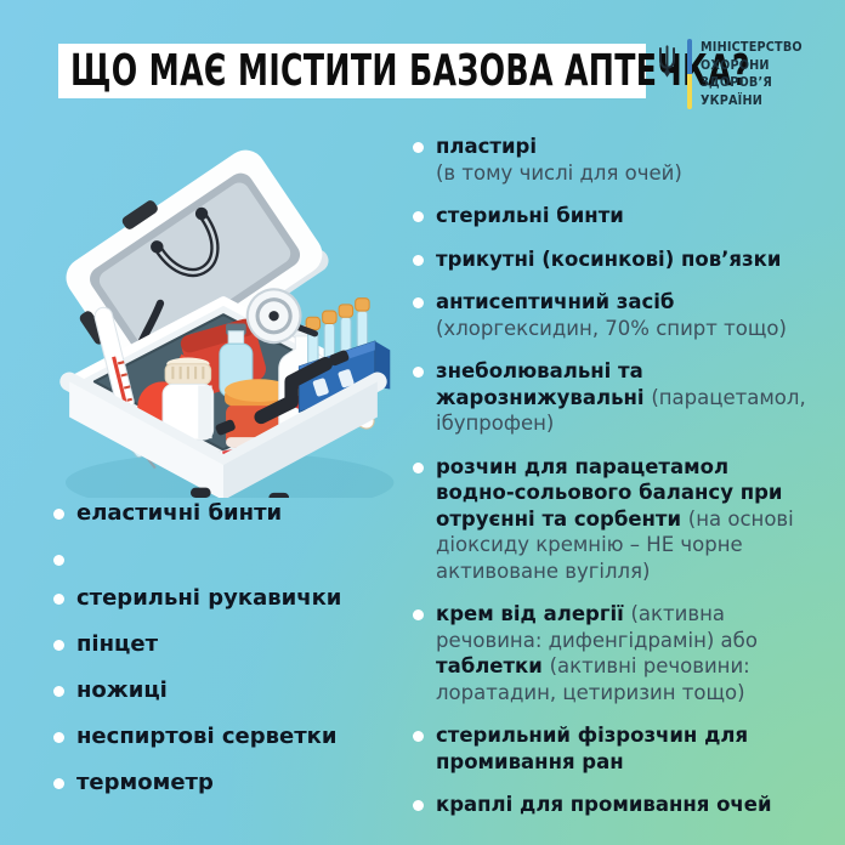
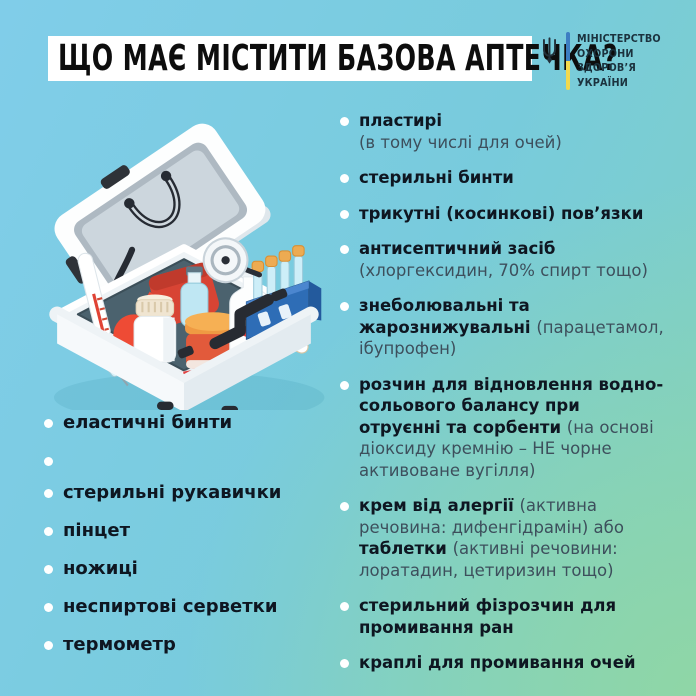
  ЩО МАЄ МІСТИТИ БАЗОВА АПТЕЧКА?
  МІНІСТЕРСТВО
  ОХОРОНИ
  ЗДОРОВ’Я
  УКРАЇНИ
  еластичні бинти
  стерильні рукавички
  пінцет
  ножиці
  неспиртові серветки
  термометр
  пластирі
  (в тому числі для очей)
  стерильні бинти
  трикутні (косинкові) пов’язки
  антисептичний засіб
  (хлоргексидин, 70% спирт тощо)
  знеболювальні та жарознижувальні (парацетамол, ібупрофен)
- розчин для парацетамол водно-сольового балансу при отруєнні та сорбенти (на основі діоксиду кремнію – НЕ чорне активоване вугілля)
+ розчин для відновлення водно-сольового балансу при отруєнні та сорбенти (на основі діоксиду кремнію – НЕ чорне активоване вугілля)
  крем від алергії (активна речовина: дифенгідрамін) або таблетки (активні речовини: лоратадин, цетиризин тощо)
  стерильний фізрозчин для промивання ран
  краплі для промивання очей
